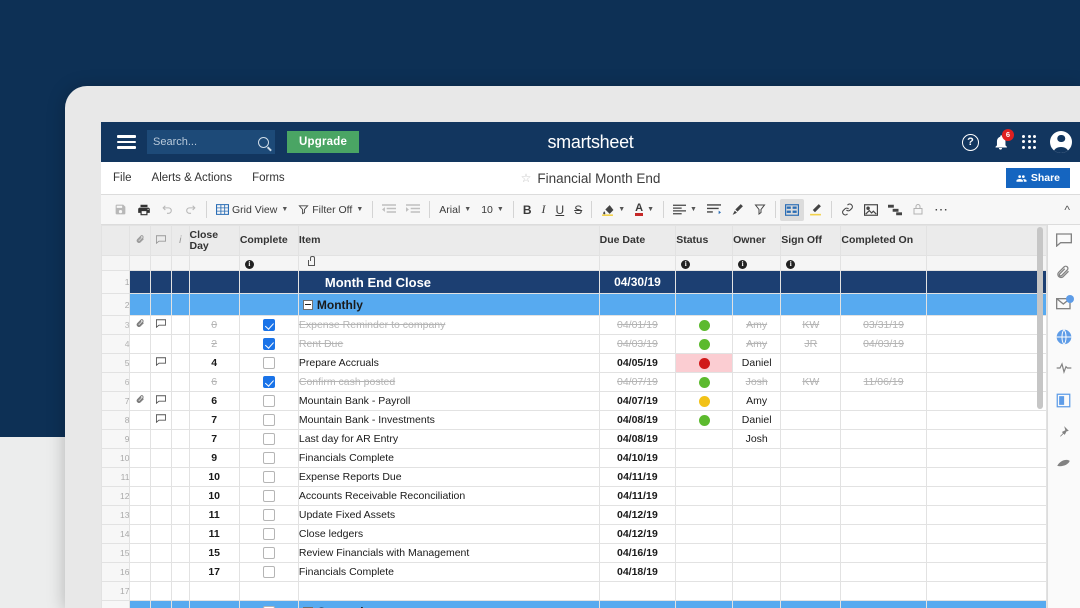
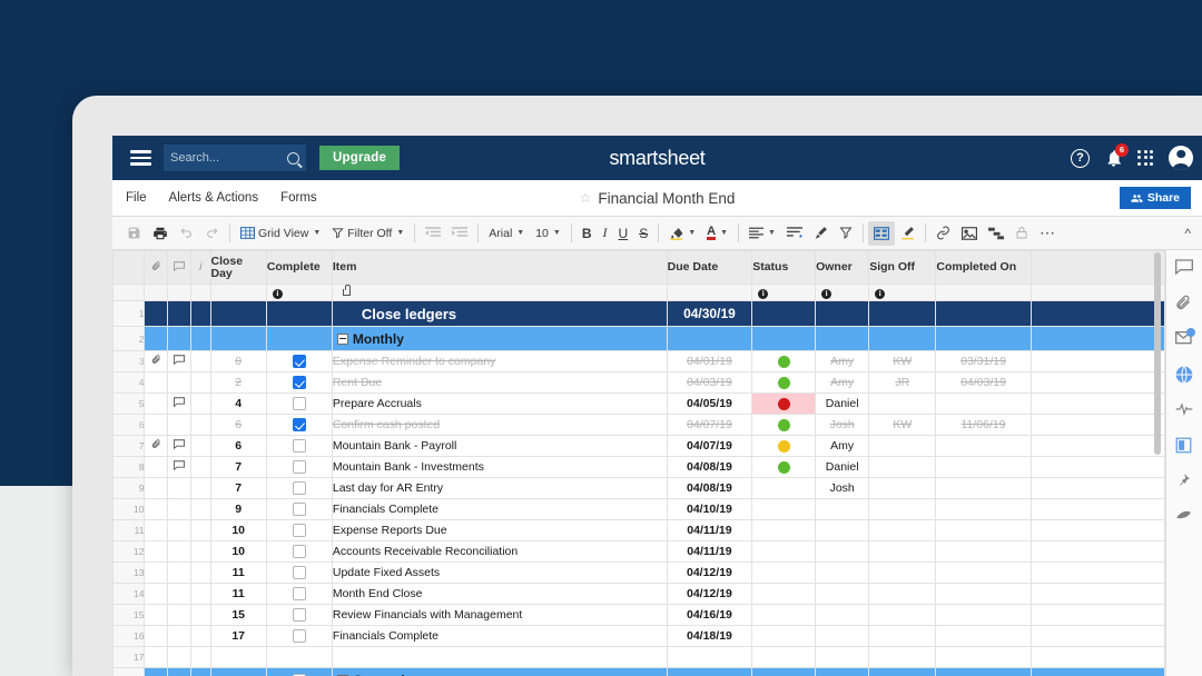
  Search...
  Upgrade
  smartsheet
  ?
  6
  File
  Alerts & Actions
  Forms
  ☆
  Financial Month End
  Share
  Grid View
  Filter Off
  Arial
  10
  B
  I
  U
  S
  A
  ⋯
  ^
  			i	Close Day	Complete	Item	Due Date	Status	Owner	Sign Off	Completed On
  					i			i	i	i
- 1						Month End Close	04/30/19
+ 1						Close ledgers	04/30/19
  2						Monthly
  3				0		Expense Reminder to company	04/01/19		Amy	KW	03/31/19
  4				2		Rent Due	04/03/19		Amy	JR	04/03/19
  5				4		Prepare Accruals	04/05/19		Daniel
  6				6		Confirm cash posted	04/07/19		Josh	KW	11/06/19
  7				6		Mountain Bank - Payroll	04/07/19		Amy
  8				7		Mountain Bank - Investments	04/08/19		Daniel
  9				7		Last day for AR Entry	04/08/19		Josh
  10				9		Financials Complete	04/10/19
  11				10		Expense Reports Due	04/11/19
  12				10		Accounts Receivable Reconciliation	04/11/19
  13				11		Update Fixed Assets	04/12/19
- 14				11		Close ledgers	04/12/19
+ 14				11		Month End Close	04/12/19
  15				15		Review Financials with Management	04/16/19
  16				17		Financials Complete	04/18/19
  17
